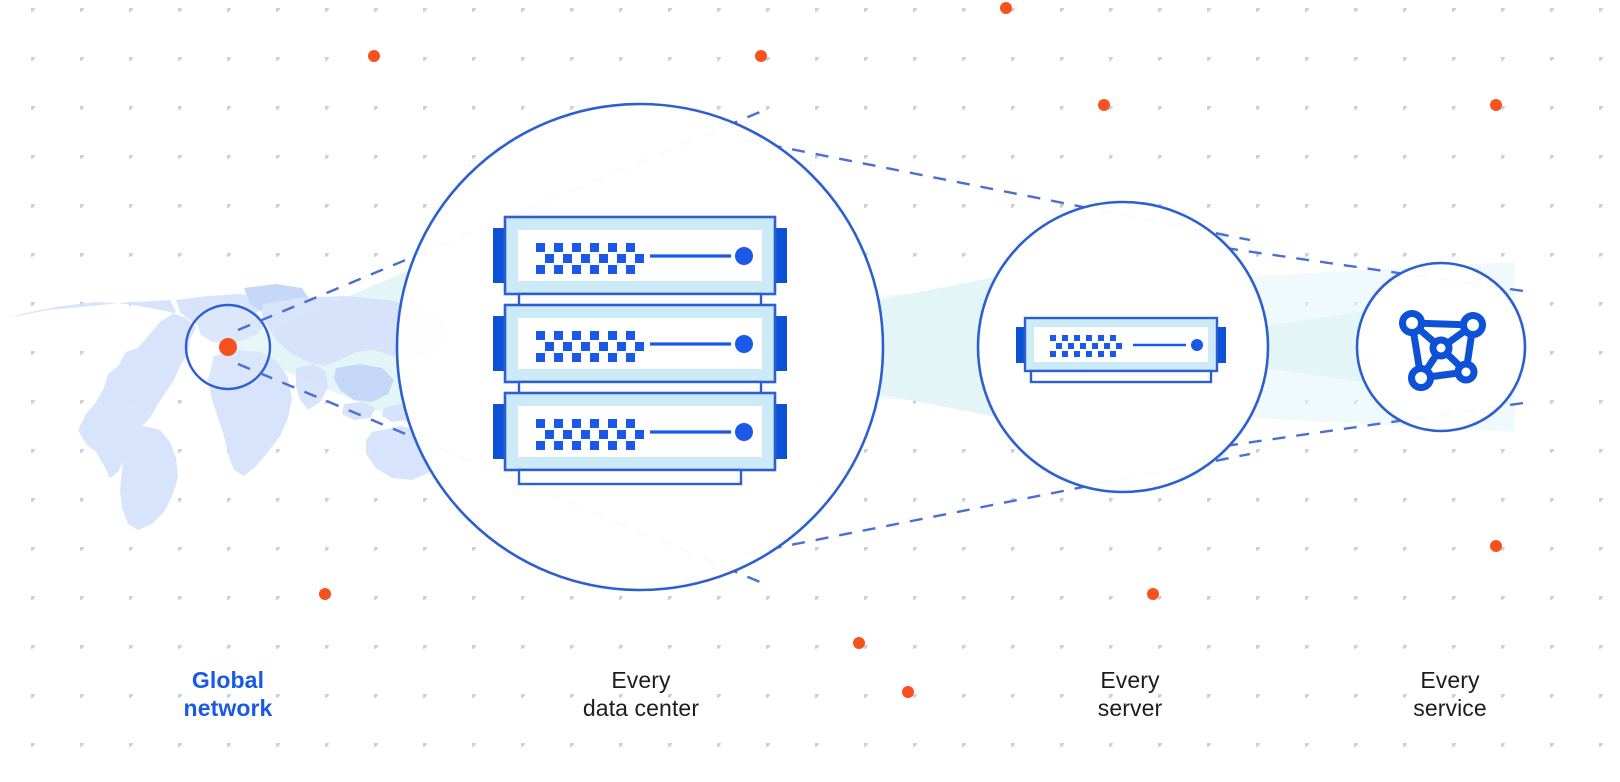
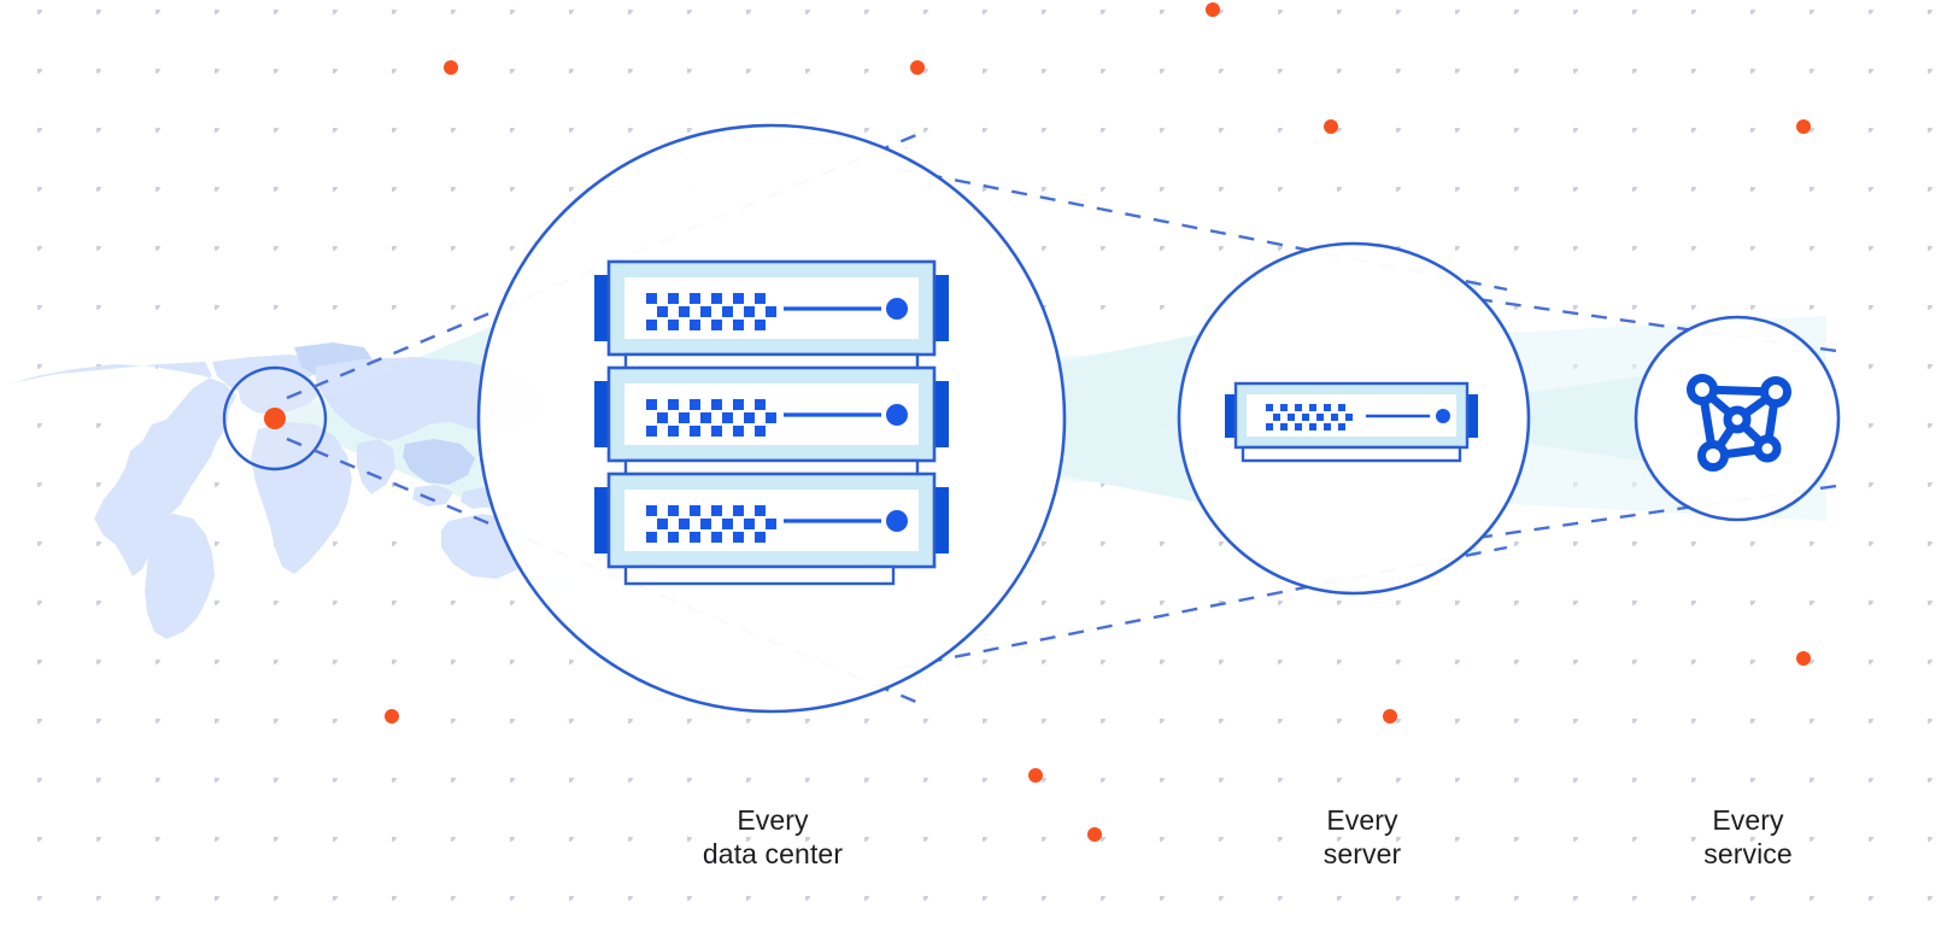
- Global
- network
  Every
  data center
  Every
  server
  Every
  service
